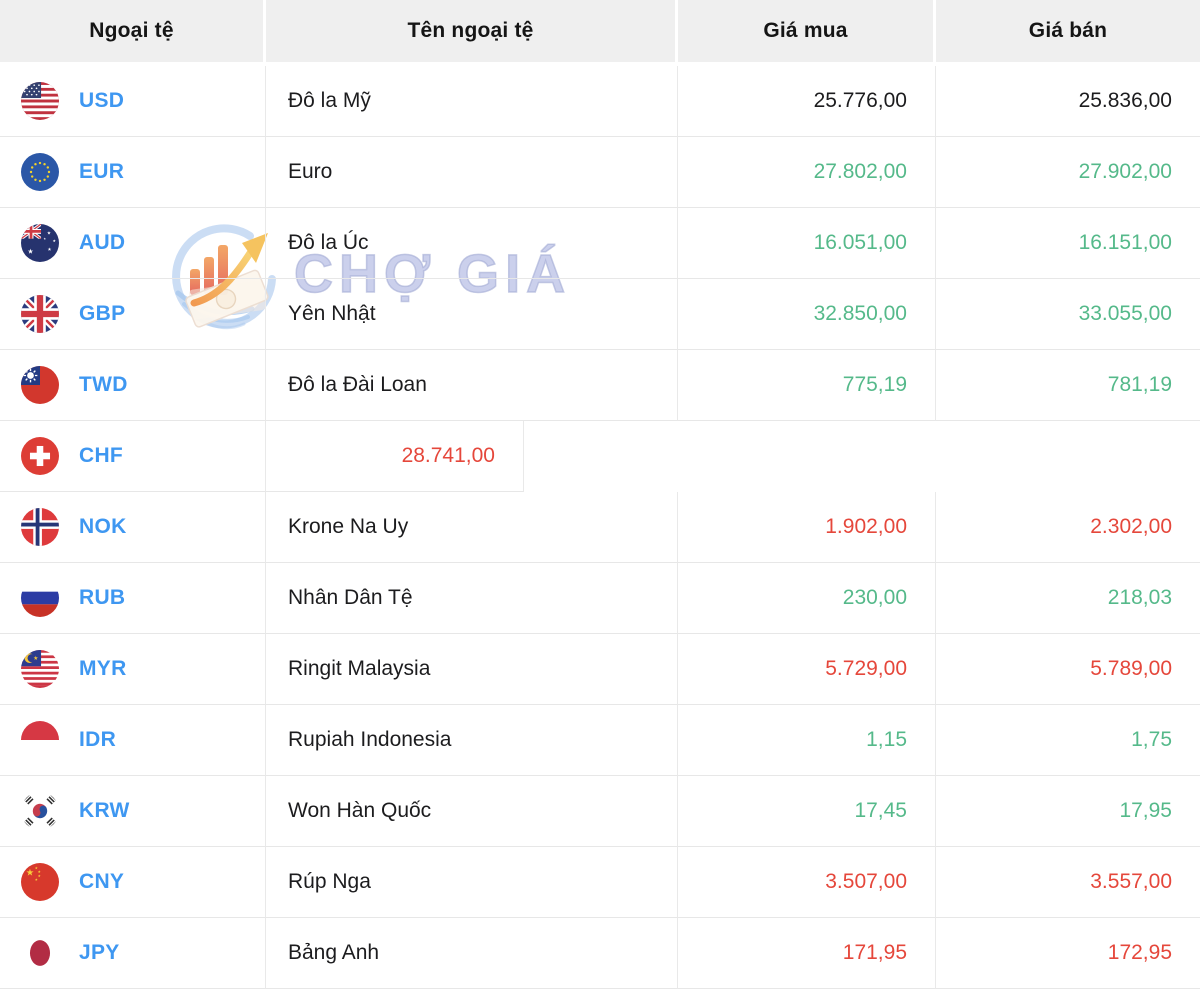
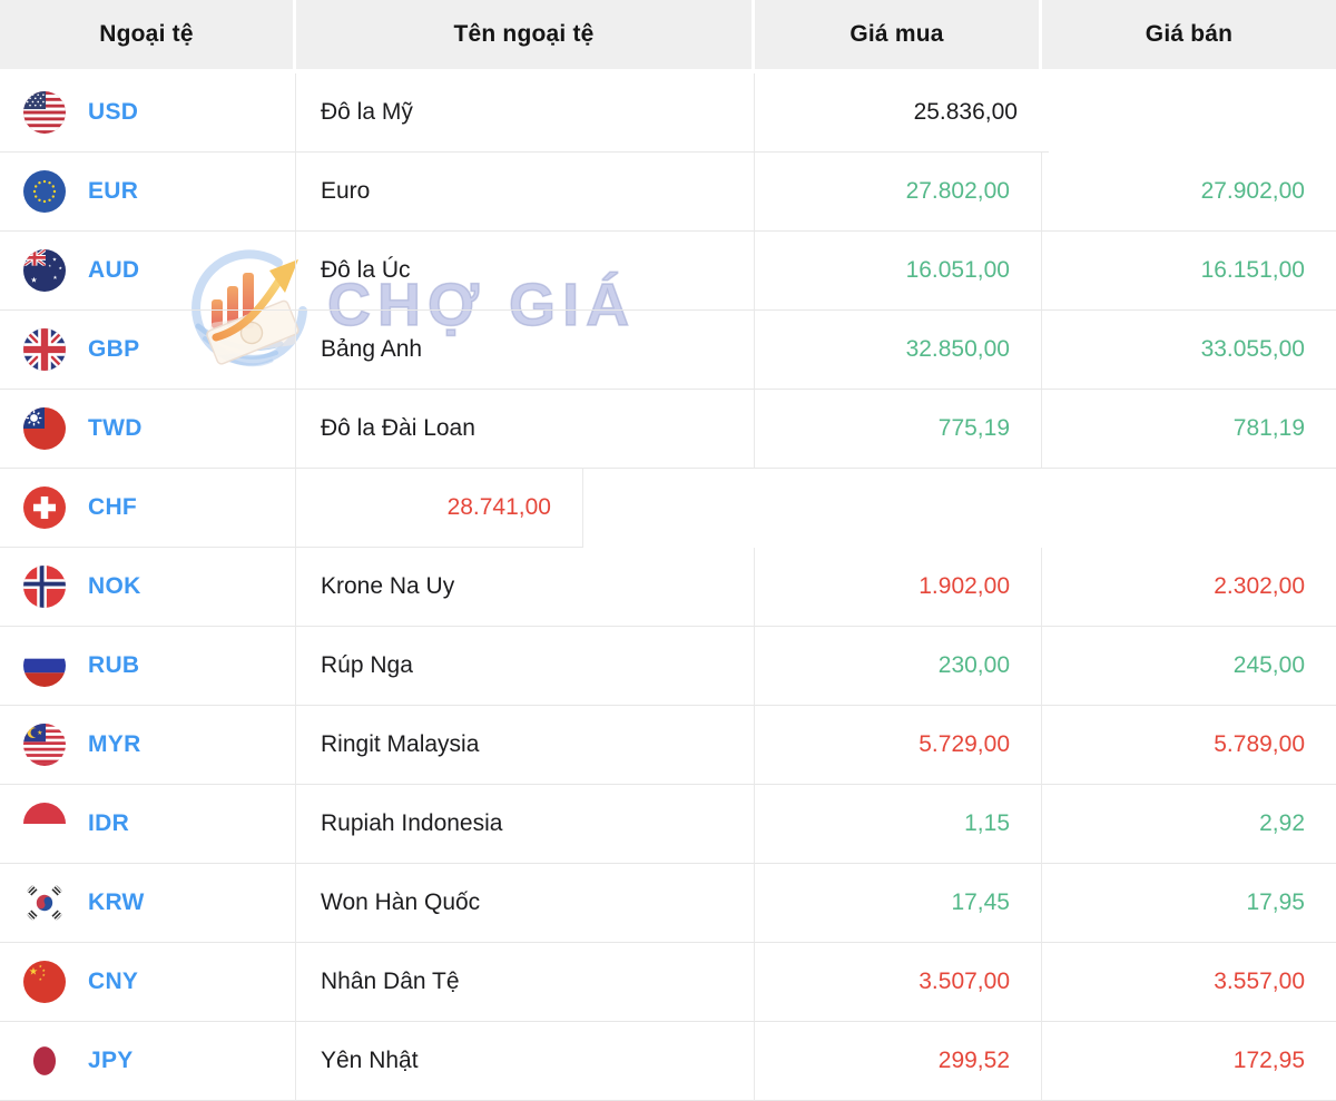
  Ngoại tệ
  Tên ngoại tệ
  Giá mua
  Giá bán
  USD
  Đô la Mỹ
- 25.776,00
  25.836,00
  EUR
  Euro
  27.802,00
  27.902,00
  AUD
  Đô la Úc
  16.051,00
  16.151,00
  GBP
- Yên Nhật
+ Bảng Anh
  32.850,00
  33.055,00
  TWD
  Đô la Đài Loan
  775,19
  781,19
  CHF
  28.741,00
  NOK
  Krone Na Uy
  1.902,00
  2.302,00
  RUB
- Nhân Dân Tệ
+ Rúp Nga
  230,00
- 218,03
+ 245,00
  MYR
  Ringit Malaysia
  5.729,00
  5.789,00
  IDR
  Rupiah Indonesia
  1,15
- 1,75
+ 2,92
  KRW
  Won Hàn Quốc
  17,45
  17,95
  CNY
- Rúp Nga
+ Nhân Dân Tệ
  3.507,00
  3.557,00
  JPY
- Bảng Anh
+ Yên Nhật
- 171,95
+ 299,52
  172,95
  CHỢ GIÁ
